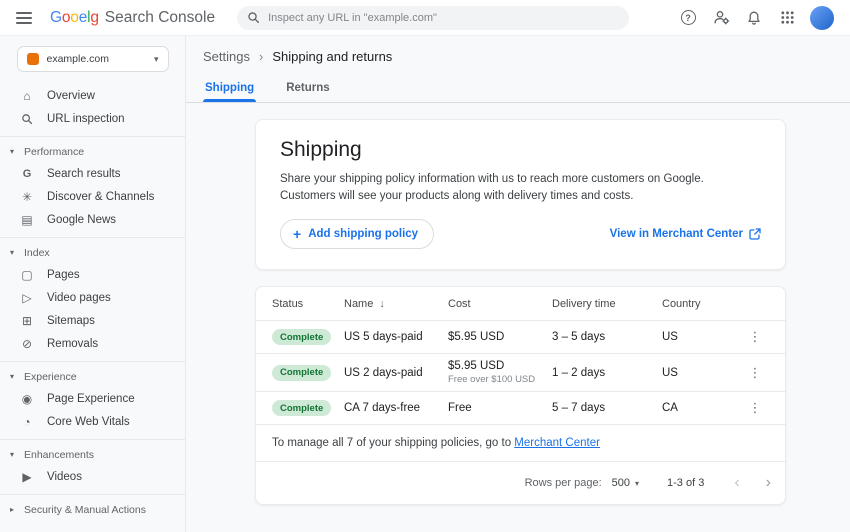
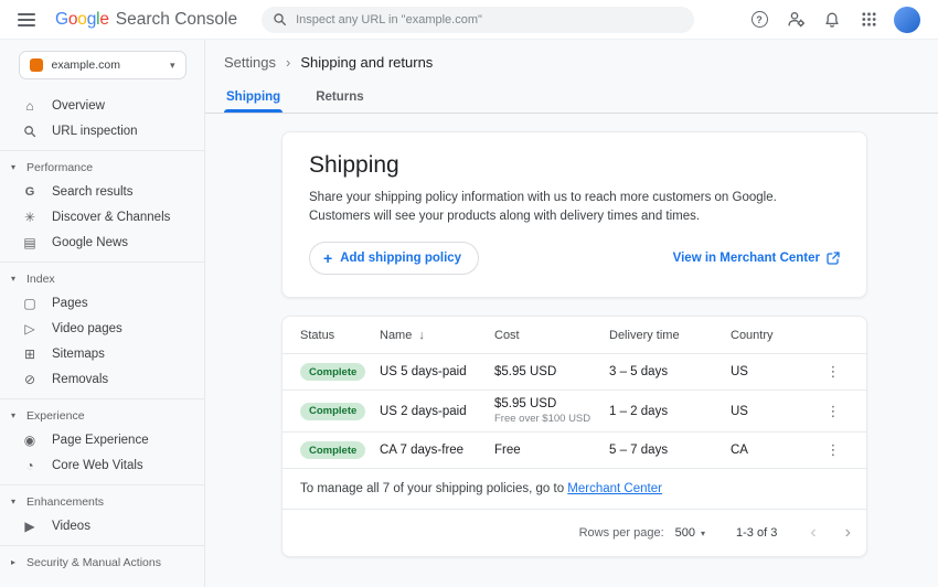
  G
  o
  o
- e
+ g
  l
- g
+ e
  Search Console
  Inspect any URL in "example.com"
  ?
  example.com
  ▾
  ⌂
  Overview
  URL inspection
  ▾
  Performance
  G
  Search results
  ✳
  Discover & Channels
  ▤
  Google News
  ▾
  Index
  ▢
  Pages
  ▷
  Video pages
  ⊞
  Sitemaps
  ⊘
  Removals
  ▾
  Experience
  ◉
  Page Experience
  ◔
  Core Web Vitals
  ▾
  Enhancements
  ▶
  Videos
  ▸
  Security & Manual Actions
  Settings
  ›
  Shipping and returns
  Shipping
  Returns
  Shipping
  Share your shipping policy information with us to reach more customers on Google.
- Customers will see your products along with delivery times and costs.
+ Customers will see your products along with delivery times and times.
  +
  Add shipping policy
  View in Merchant Center
  Status
  Name
  ↓
  Cost
  Delivery time
  Country
  Complete
  US 5 days-paid
  $5.95 USD
  3 – 5 days
  US
  ⋮
  Complete
  US 2 days-paid
  $5.95 USD
  Free over $100 USD
  1 – 2 days
  US
  ⋮
  Complete
  CA 7 days-free
  Free
  5 – 7 days
  CA
  ⋮
  To manage all 7 of your shipping policies, go to Merchant Center
  Rows per page:
  500
  ▾
  1-3 of 3
  ‹
  ›
